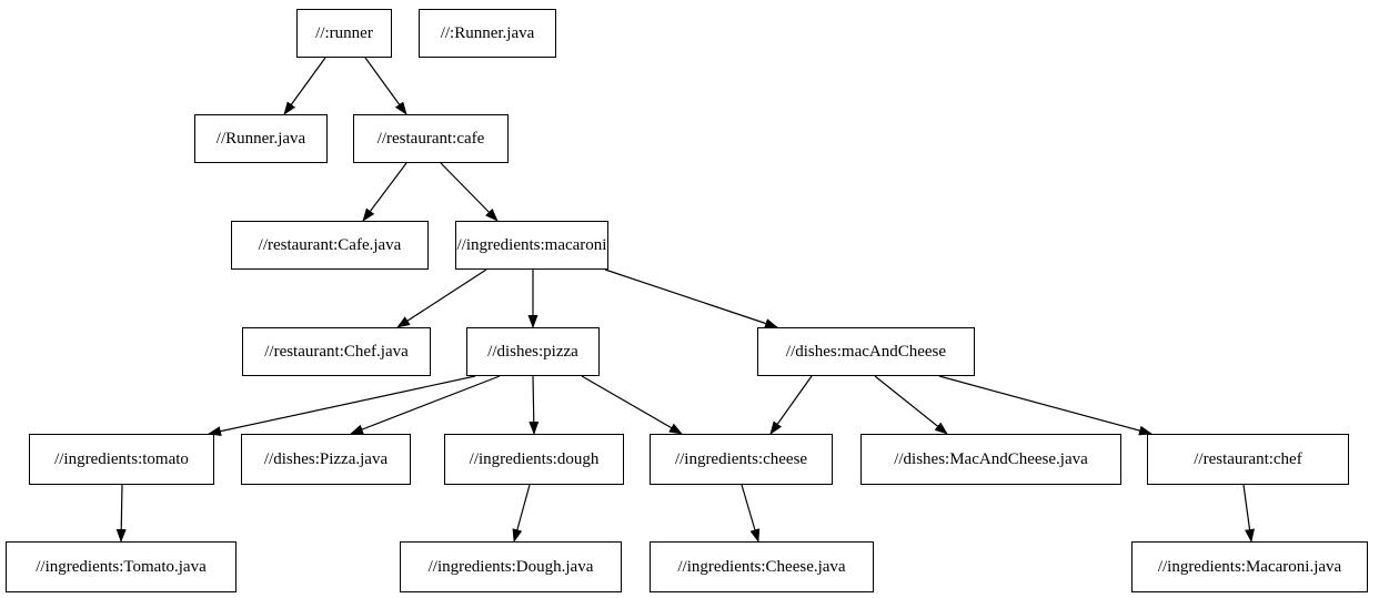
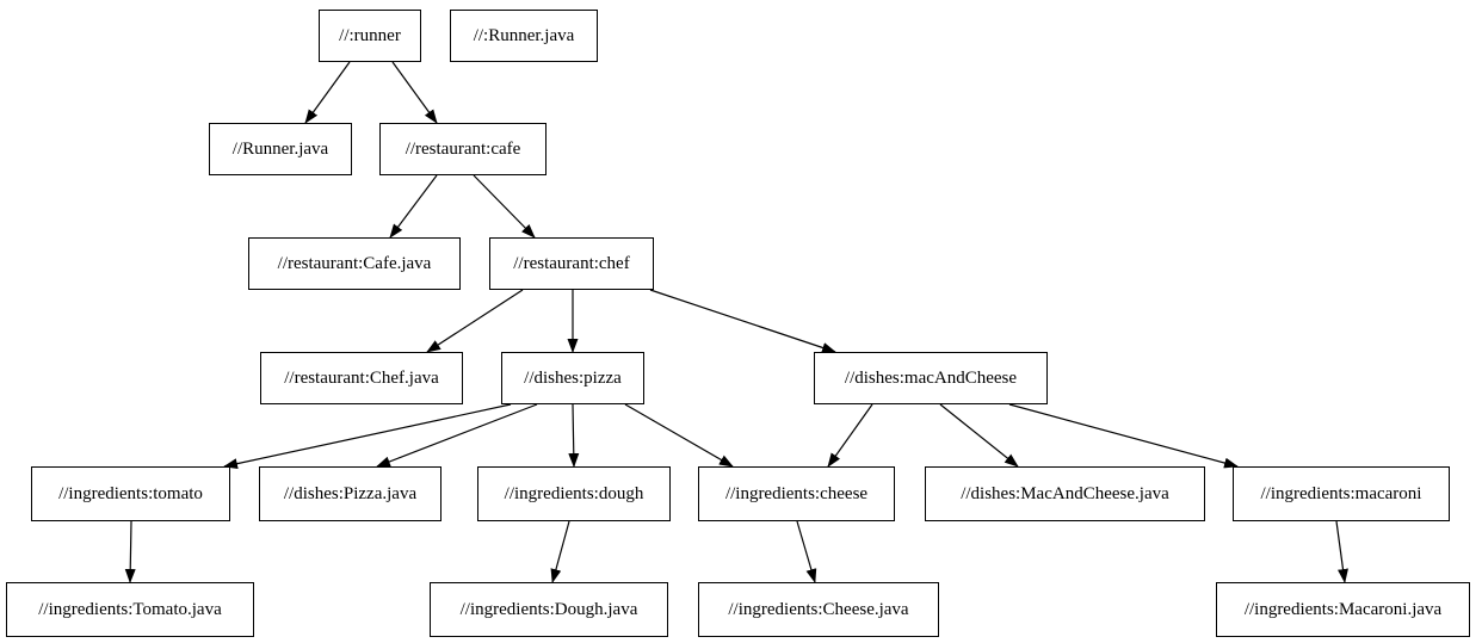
  //:runner
  //:Runner.java
  //Runner.java
  //restaurant:cafe
  //restaurant:Cafe.java
- //ingredients:macaroni
+ //restaurant:chef
  //restaurant:Chef.java
  //dishes:pizza
  //dishes:macAndCheese
  //ingredients:tomato
  //dishes:Pizza.java
  //ingredients:dough
  //ingredients:cheese
  //dishes:MacAndCheese.java
- //restaurant:chef
+ //ingredients:macaroni
  //ingredients:Tomato.java
  //ingredients:Dough.java
  //ingredients:Cheese.java
  //ingredients:Macaroni.java
